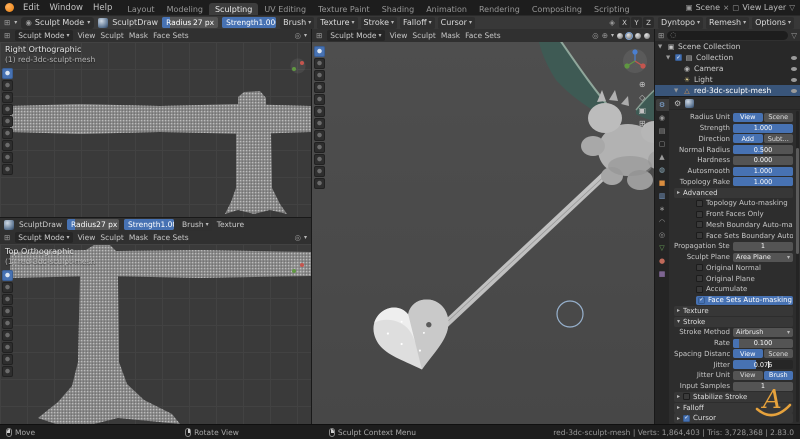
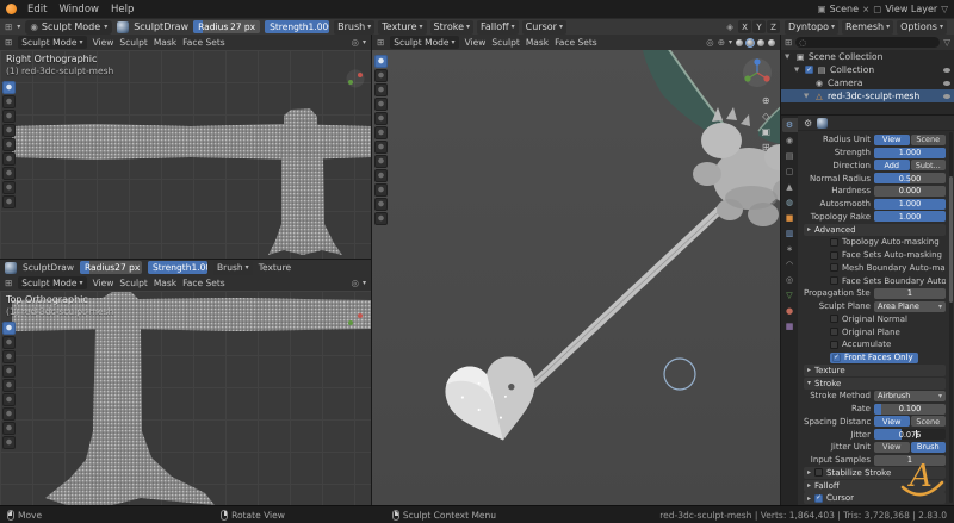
  Edit Window Help
- Layout
- Modeling
- Sculpting
- UV Editing
- Texture Paint
- Shading
- Animation
- Rendering
- Compositing
- Scripting
  ▣
  Scene
  ×
  ▢
  View Layer
  ▽
  ⊞
  ◉
  Sculpt Mode
  SculptDraw
  Radius
  27 px
  Strength
  1.00
  Brush
  Texture
  Stroke
  Falloff
  Cursor
  ◈
  X
  Y
  Z
  Dyntopo
  Remesh
  Options
  ⊞
  Sculpt Mode
  View
  Sculpt
  Mask
  Face Sets
  ◎
  Right Orthographic
  (1) red-3dc-sculpt-mesh
  SculptDraw
  Radius
  27 px
  Strength
  Brush
  Texture
  ⊞
  Sculpt Mode
  View
  Sculpt
  Mask
  Face Sets
  ◎
  Top Orthographic
  (1) red-3dc-sculpt-mesh
  ⊞
  Sculpt Mode
  View
  Sculpt
  Mask
  Face Sets
  ◎
  ⊕
  ⊕
  ◇
  ▣
  ⊞
  ⊞
  ◌
  ▽
  ▣
  Scene Collection
  ▤
  Collection
  ◉
  Camera
- ☀
- Light
  △
  red-3dc-sculpt-mesh
  ⚙
  ◉
  ▤
  ▢
  ▲
  ◍
  ■
  ▥
  ∗
  ◠
  ◎
  ▽
  ●
  ▦
  ⚙
  Radius Unit
  View
  Scene
  Strength
  1.000
  Direction
  Add
  Subt...
  Normal Radius
  0.500
  Hardness
  0.000
  Autosmooth
  1.000
  Topology Rake
  1.000
  Advanced
  Topology Auto-masking
- Front Faces Only
+ Face Sets Auto-masking
  Mesh Boundary Auto-ma
  Face Sets Boundary Auto
  Propagation Ste
  1
  Sculpt Plane
  Area Plane
  Original Normal
  Original Plane
  Accumulate
- Face Sets Auto-masking
+ Front Faces Only
  Texture
  Stroke
  Stroke Method
  Airbrush
  Rate
  0.100
  Spacing Distanc
  View
  Scene
  Jitter
  0.076
  Jitter Unit
  View
  Brush
  Input Samples
  1
  Stabilize Stroke
  Falloff
  Cursor
  Move
  Rotate View
  Sculpt Context Menu
  red-3dc-sculpt-mesh | Verts: 1,864,403 | Tris: 3,728,368 | 2.83.0
  A
